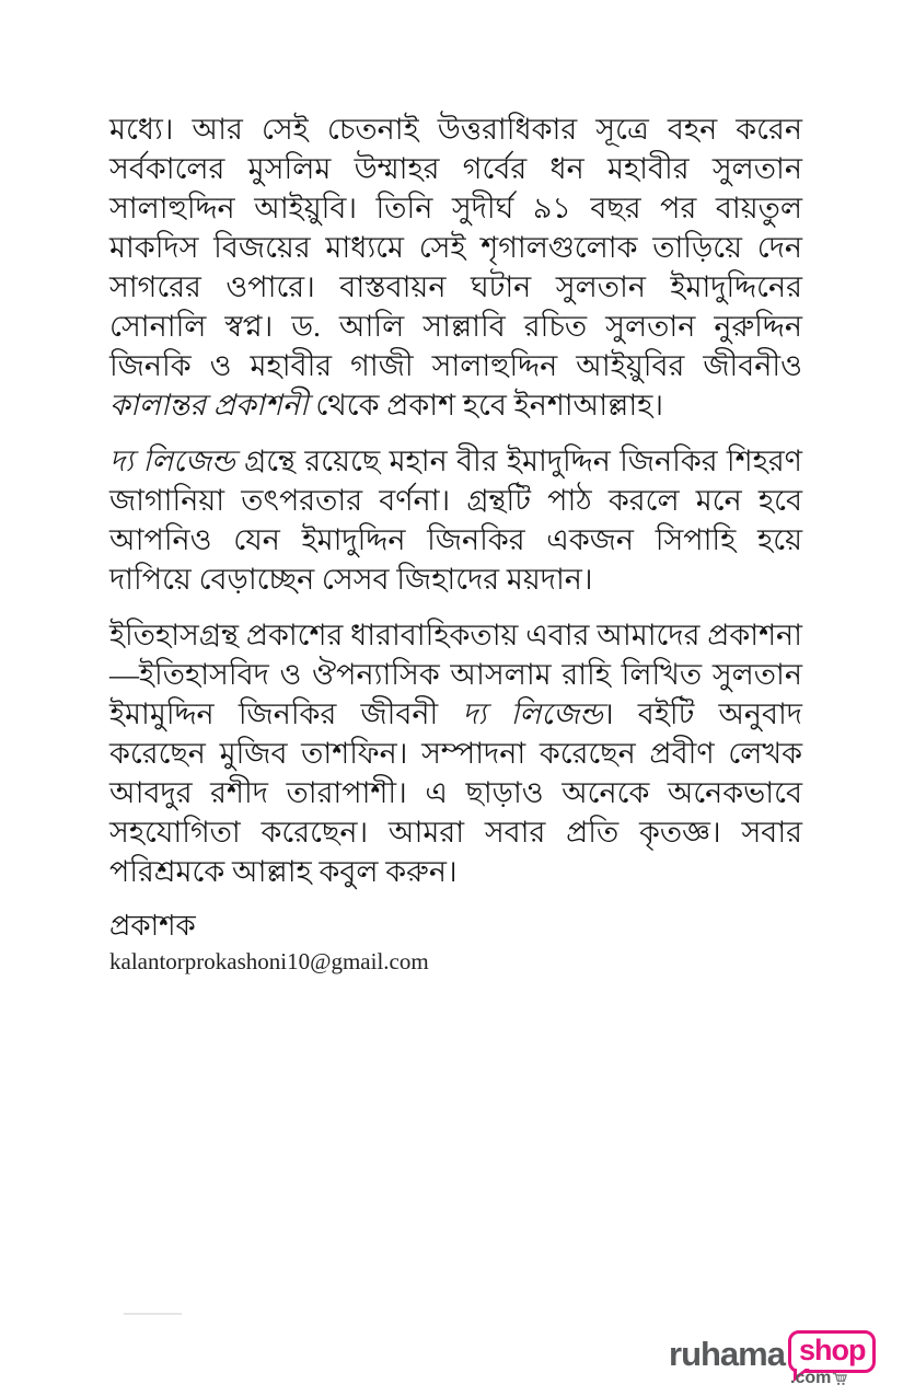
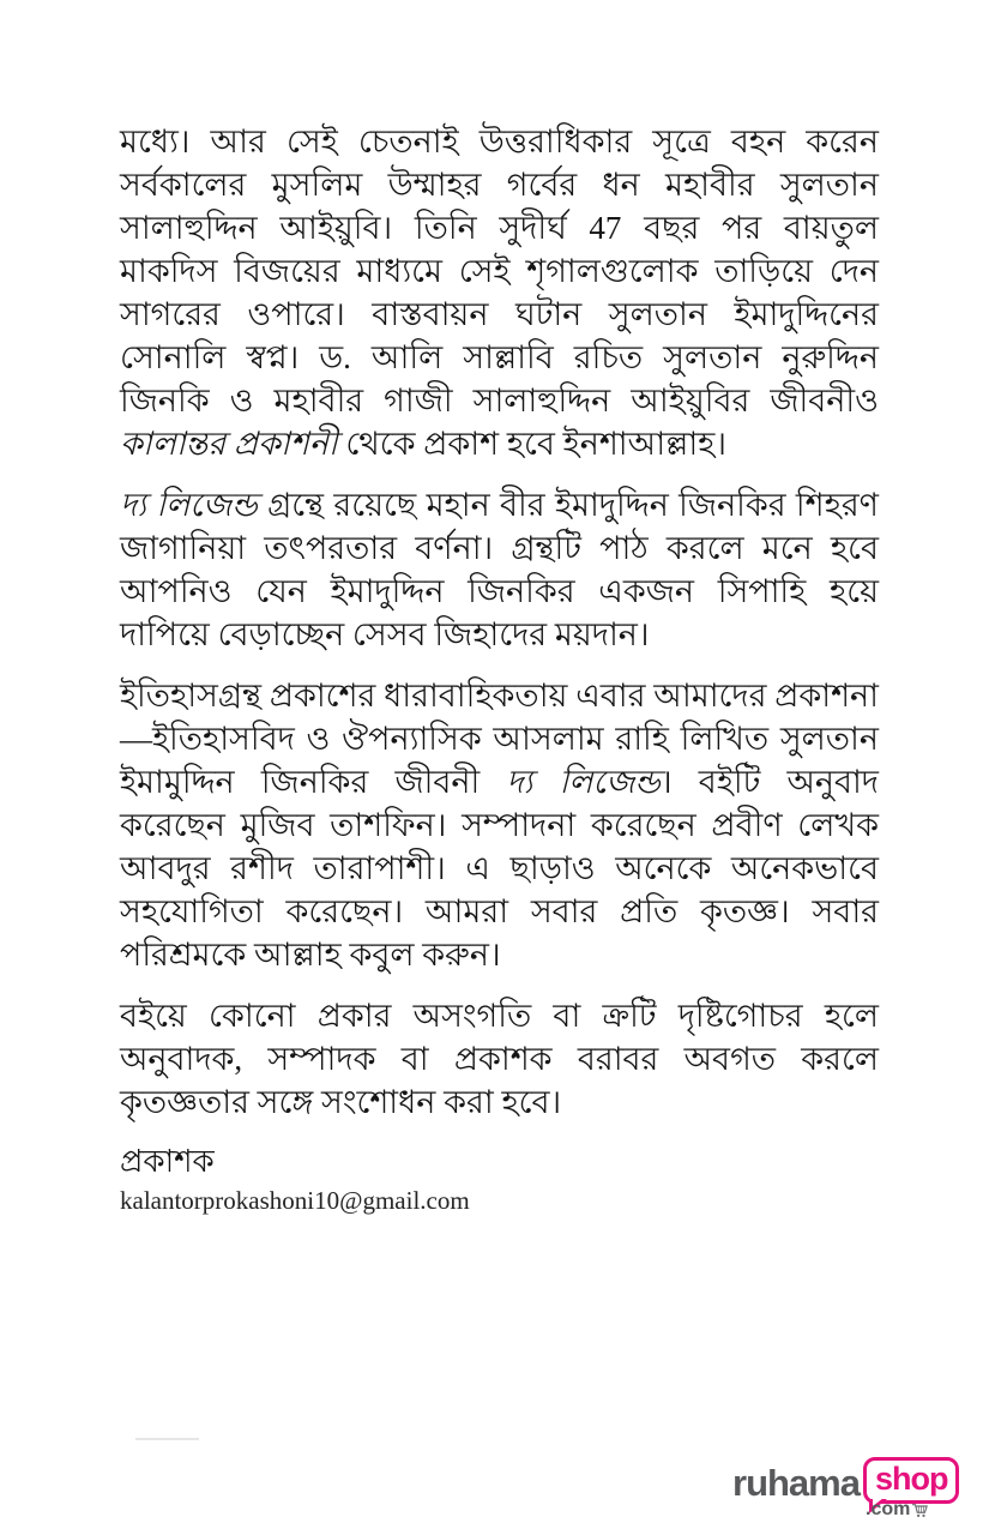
- মধ্যে। আর সেই চেতনাই উত্তরাধিকার সূত্রে বহন করেন সর্বকালের মুসলিম উম্মাহর গর্বের ধন মহাবীর সুলতান সালাহুদ্দিন আইয়ুবি। তিনি সুদীর্ঘ ৯১ বছর পর বায়তুল মাকদিস বিজয়ের মাধ্যমে সেই শৃগালগুলোক তাড়িয়ে দেন সাগরের ওপারে। বাস্তবায়ন ঘটান সুলতান ইমাদুদ্দিনের সোনালি স্বপ্ন। ড. আলি সাল্লাবি রচিত সুলতান নুরুদ্দিন জিনকি ও মহাবীর গাজী সালাহুদ্দিন আইয়ুবির জীবনীও কালান্তর প্রকাশনী থেকে প্রকাশ হবে ইনশাআল্লাহ।
+ মধ্যে। আর সেই চেতনাই উত্তরাধিকার সূত্রে বহন করেন সর্বকালের মুসলিম উম্মাহর গর্বের ধন মহাবীর সুলতান সালাহুদ্দিন আইয়ুবি। তিনি সুদীর্ঘ 47 বছর পর বায়তুল মাকদিস বিজয়ের মাধ্যমে সেই শৃগালগুলোক তাড়িয়ে দেন সাগরের ওপারে। বাস্তবায়ন ঘটান সুলতান ইমাদুদ্দিনের সোনালি স্বপ্ন। ড. আলি সাল্লাবি রচিত সুলতান নুরুদ্দিন জিনকি ও মহাবীর গাজী সালাহুদ্দিন আইয়ুবির জীবনীও কালান্তর প্রকাশনী থেকে প্রকাশ হবে ইনশাআল্লাহ।
  দ্য লিজেন্ড গ্রন্থে রয়েছে মহান বীর ইমাদুদ্দিন জিনকির শিহরণ জাগানিয়া তৎপরতার বর্ণনা। গ্রন্থটি পাঠ করলে মনে হবে আপনিও যেন ইমাদুদ্দিন জিনকির একজন সিপাহি হয়ে দাপিয়ে বেড়াচ্ছেন সেসব জিহাদের ময়দান।
  ইতিহাসগ্রন্থ প্রকাশের ধারাবাহিকতায় এবার আমাদের প্রকাশনা—ইতিহাসবিদ ও ঔপন্যাসিক আসলাম রাহি লিখিত সুলতান ইমামুদ্দিন জিনকির জীবনী দ্য লিজেন্ড। বইটি অনুবাদ করেছেন মুজিব তাশফিন। সম্পাদনা করেছেন প্রবীণ লেখক আবদুর রশীদ তারাপাশী। এ ছাড়াও অনেকে অনেকভাবে সহযোগিতা করেছেন। আমরা সবার প্রতি কৃতজ্ঞ। সবার পরিশ্রমকে আল্লাহ কবুল করুন।
+ বইয়ে কোনো প্রকার অসংগতি বা ক্রটি দৃষ্টিগোচর হলে অনুবাদক, সম্পাদক বা প্রকাশক বরাবর অবগত করলে কৃতজ্ঞতার সঙ্গে সংশোধন করা হবে।
  প্রকাশক
  kalantorprokashoni10@gmail.com
  ruhama
  shop
  .com
